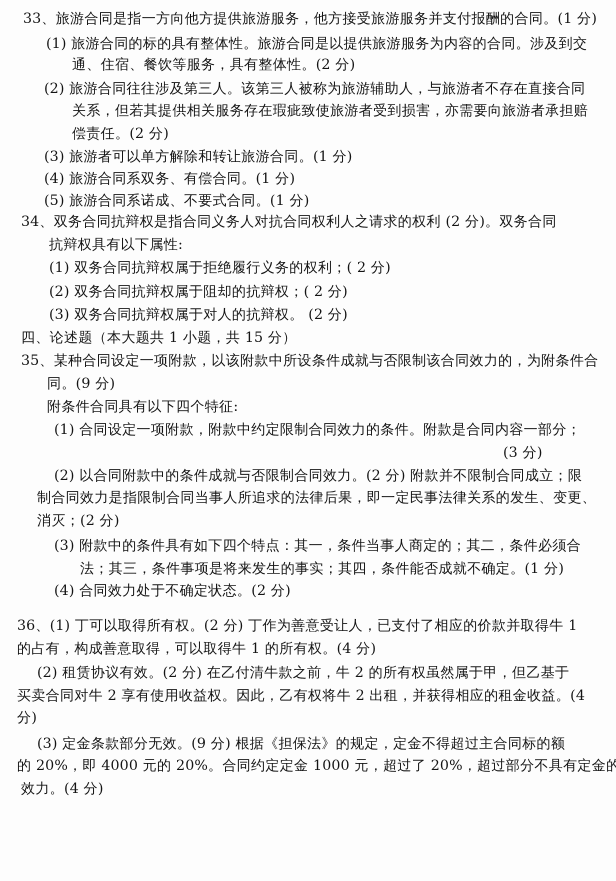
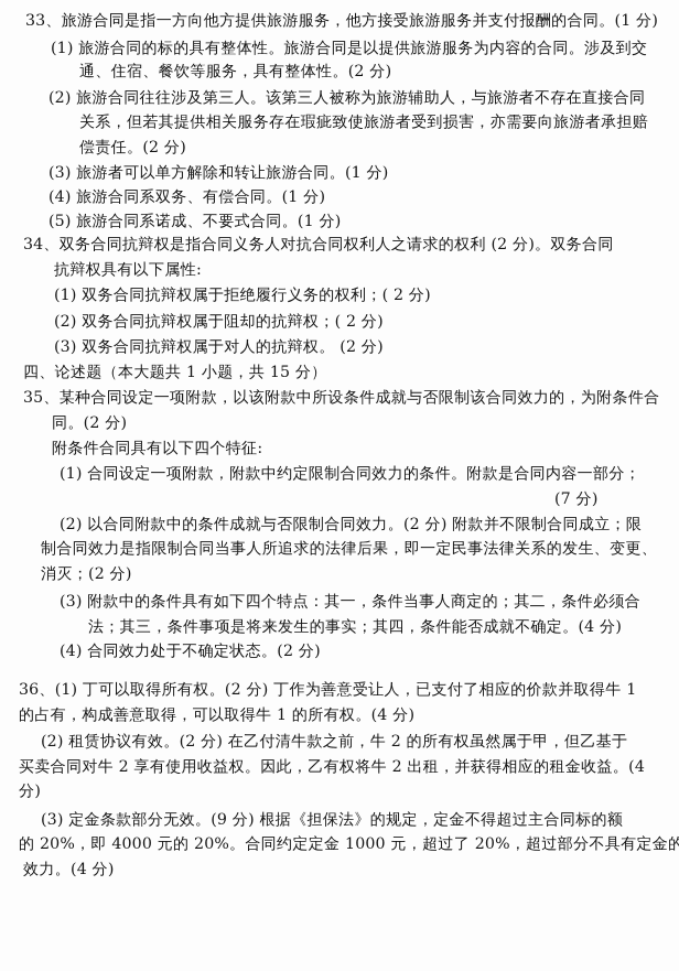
  33、旅游合同是指一方向他方提供旅游服务，他方接受旅游服务并支付报酬的合同。(1 分)
  (1) 旅游合同的标的具有整体性。旅游合同是以提供旅游服务为内容的合同。涉及到交
  通、住宿、餐饮等服务，具有整体性。(2 分)
  (2) 旅游合同往往涉及第三人。该第三人被称为旅游辅助人，与旅游者不存在直接合同
  关系，但若其提供相关服务存在瑕疵致使旅游者受到损害，亦需要向旅游者承担赔
  偿责任。(2 分)
  (3) 旅游者可以单方解除和转让旅游合同。(1 分)
  (4) 旅游合同系双务、有偿合同。(1 分)
  (5) 旅游合同系诺成、不要式合同。(1 分)
  34、双务合同抗辩权是指合同义务人对抗合同权利人之请求的权利 (2 分)。双务合同
  抗辩权具有以下属性:
  (1) 双务合同抗辩权属于拒绝履行义务的权利；( 2 分)
  (2) 双务合同抗辩权属于阻却的抗辩权；( 2 分)
  (3) 双务合同抗辩权属于对人的抗辩权。 (2 分)
  四、论述题（本大题共 1 小题，共 15 分）
  35、某种合同设定一项附款，以该附款中所设条件成就与否限制该合同效力的，为附条件合
- 同。(9 分)
+ 同。(2 分)
  附条件合同具有以下四个特征:
  (1) 合同设定一项附款，附款中约定限制合同效力的条件。附款是合同内容一部分；
- (3 分)
+ (7 分)
  (2) 以合同附款中的条件成就与否限制合同效力。(2 分) 附款并不限制合同成立；限
  制合同效力是指限制合同当事人所追求的法律后果，即一定民事法律关系的发生、变更、
  消灭；(2 分)
  (3) 附款中的条件具有如下四个特点：其一，条件当事人商定的；其二，条件必须合
- 法；其三，条件事项是将来发生的事实；其四，条件能否成就不确定。(1 分)
+ 法；其三，条件事项是将来发生的事实；其四，条件能否成就不确定。(4 分)
  (4) 合同效力处于不确定状态。(2 分)
  36、(1) 丁可以取得所有权。(2 分) 丁作为善意受让人，已支付了相应的价款并取得牛 1
  的占有，构成善意取得，可以取得牛 1 的所有权。(4 分)
  (2) 租赁协议有效。(2 分) 在乙付清牛款之前，牛 2 的所有权虽然属于甲，但乙基于
  买卖合同对牛 2 享有使用收益权。因此，乙有权将牛 2 出租，并获得相应的租金收益。(4
  分)
  (3) 定金条款部分无效。(9 分) 根据《担保法》的规定，定金不得超过主合同标的额
  的 20%，即 4000 元的 20%。合同约定定金 1000 元，超过了 20%，超过部分不具有定金的
  效力。(4 分)
